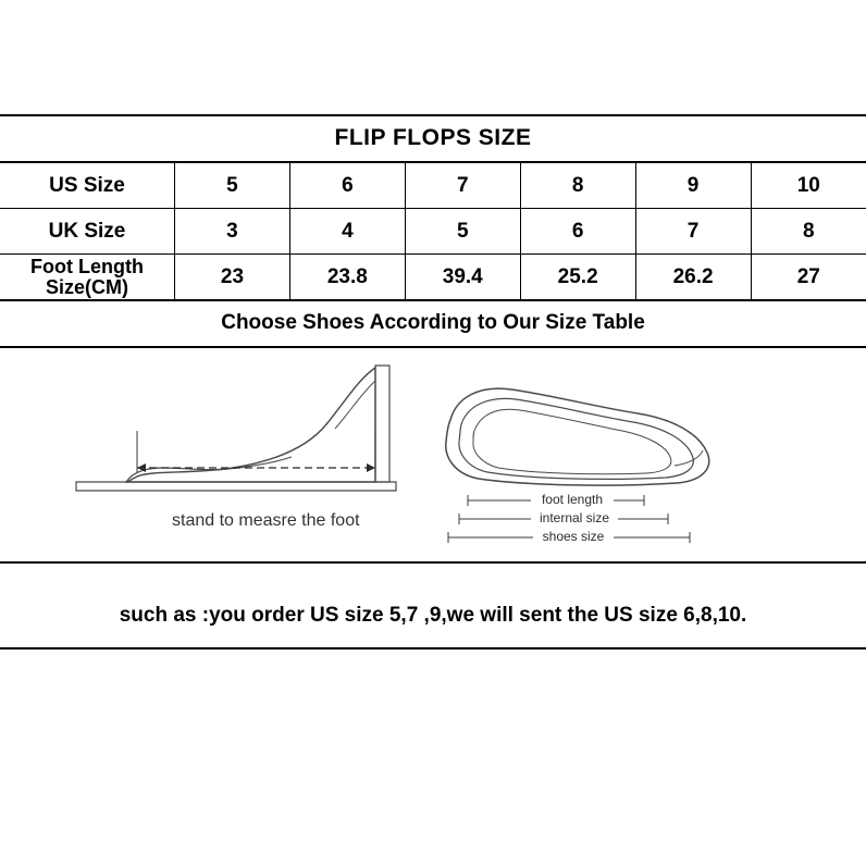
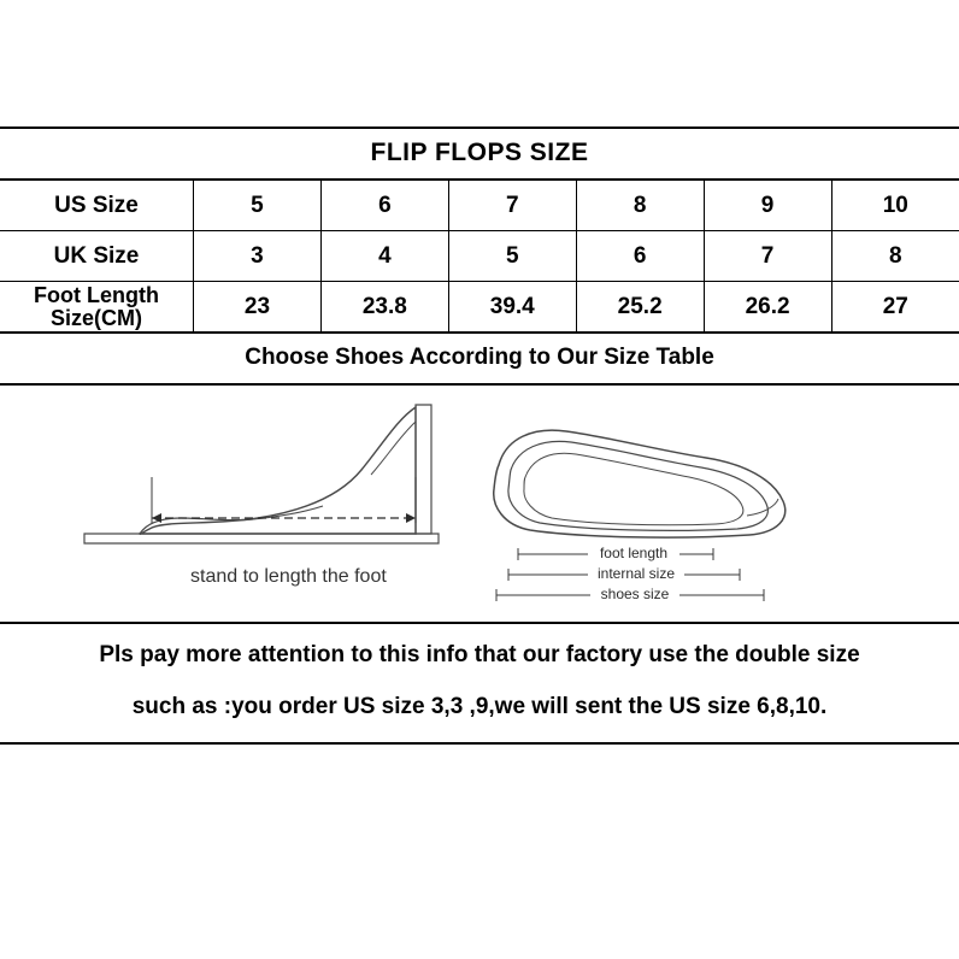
  FLIP FLOPS SIZE
  US Size	5	6	7	8	9	10
  UK Size	3	4	5	6	7	8
  Foot Length Size(CM)	23	23.8	39.4	25.2	26.2	27
  Choose Shoes According to Our Size Table
  foot length
  internal size
  shoes size
- stand to measre the foot
+ stand to length the foot
+ Pls pay more attention to this info that our factory use the double size
- such as :you order US size 5,7 ,9,we will sent the US size 6,8,10.
+ such as :you order US size 3,3 ,9,we will sent the US size 6,8,10.
